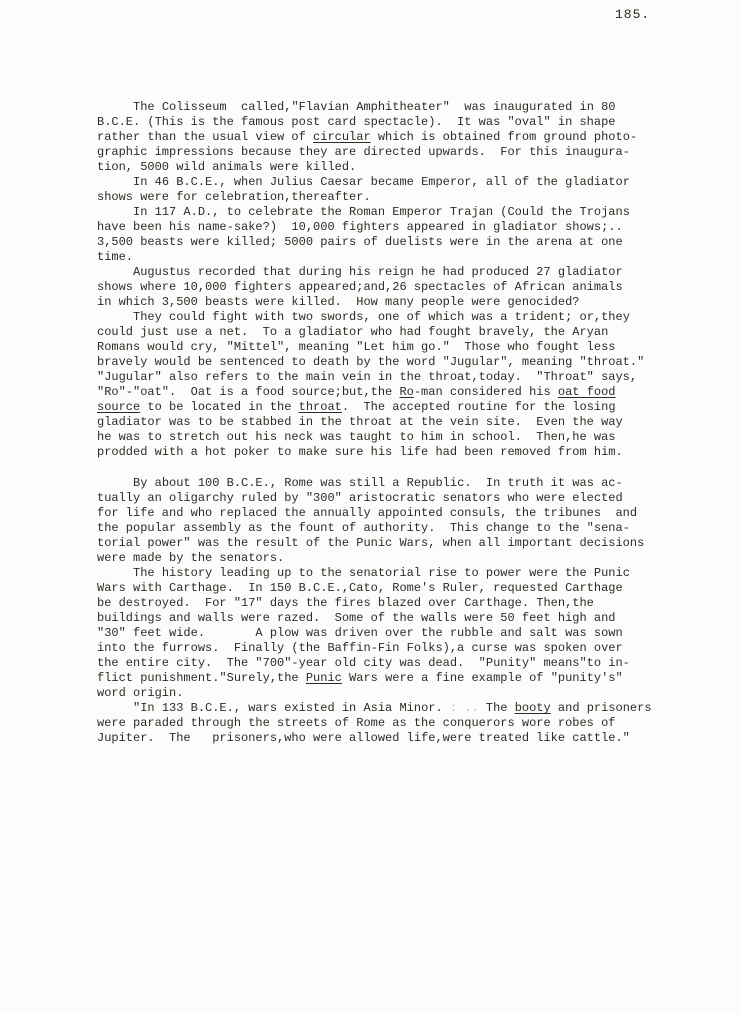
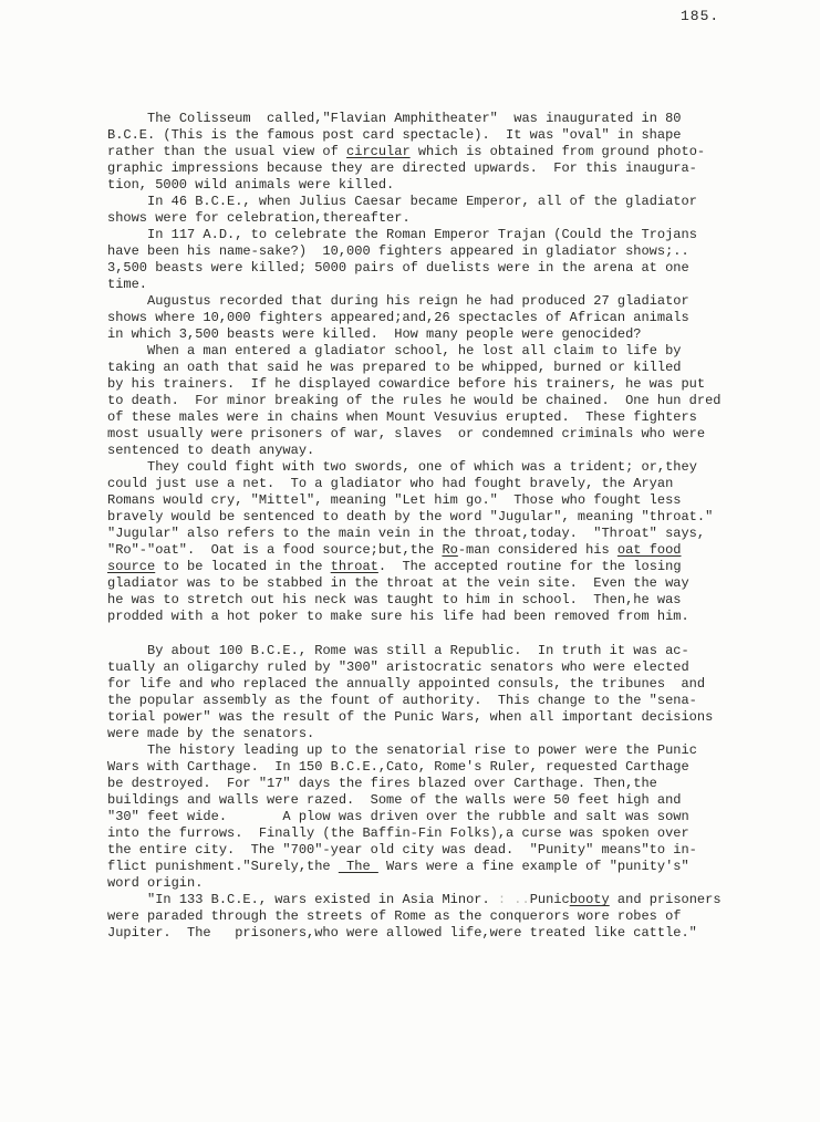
  185.
  The Colisseum called,"Flavian Amphitheater" was inaugurated in 80
  B.C.E. (This is the famous post card spectacle). It was "oval" in shape
  rather than the usual view of circular which is obtained from ground photo-
  graphic impressions because they are directed upwards. For this inaugura-
  tion, 5000 wild animals were killed.
  In 46 B.C.E., when Julius Caesar became Emperor, all of the gladiator
  shows were for celebration,thereafter.
  In 117 A.D., to celebrate the Roman Emperor Trajan (Could the Trojans
  have been his name-sake?) 10,000 fighters appeared in gladiator shows;..
  3,500 beasts were killed; 5000 pairs of duelists were in the arena at one
  time.
  Augustus recorded that during his reign he had produced 27 gladiator
  shows where 10,000 fighters appeared;and,26 spectacles of African animals
  in which 3,500 beasts were killed. How many people were genocided?
+ When a man entered a gladiator school, he lost all claim to life by
+ taking an oath that said he was prepared to be whipped, burned or killed
+ by his trainers. If he displayed cowardice before his trainers, he was put
+ to death. For minor breaking of the rules he would be chained. One hun dred
+ of these males were in chains when Mount Vesuvius erupted. These fighters
+ most usually were prisoners of war, slaves or condemned criminals who were
+ sentenced to death anyway.
  They could fight with two swords, one of which was a trident; or,they
  could just use a net. To a gladiator who had fought bravely, the Aryan
  Romans would cry, "Mittel", meaning "Let him go." Those who fought less
  bravely would be sentenced to death by the word "Jugular", meaning "throat."
  "Jugular" also refers to the main vein in the throat,today. "Throat" says,
  "Ro"-"oat". Oat is a food source;but,the Ro-man considered his oat food
  source to be located in the throat. The accepted routine for the losing
  gladiator was to be stabbed in the throat at the vein site. Even the way
  he was to stretch out his neck was taught to him in school. Then,he was
  prodded with a hot poker to make sure his life had been removed from him.
  By about 100 B.C.E., Rome was still a Republic. In truth it was ac-
  tually an oligarchy ruled by "300" aristocratic senators who were elected
  for life and who replaced the annually appointed consuls, the tribunes and
  the popular assembly as the fount of authority. This change to the "sena-
  torial power" was the result of the Punic Wars, when all important decisions
  were made by the senators.
  The history leading up to the senatorial rise to power were the Punic
  Wars with Carthage. In 150 B.C.E.,Cato, Rome's Ruler, requested Carthage
  be destroyed. For "17" days the fires blazed over Carthage. Then,the
  buildings and walls were razed. Some of the walls were 50 feet high and
  "30" feet wide. A plow was driven over the rubble and salt was sown
  into the furrows. Finally (the Baffin-Fin Folks),a curse was spoken over
  the entire city. The "700"-year old city was dead. "Punity" means"to in-
- flict punishment."Surely,the Punic Wars were a fine example of "punity's"
+ flict punishment."Surely,the The Wars were a fine example of "punity's"
  word origin.
- "In 133 B.C.E., wars existed in Asia Minor. : .. The booty and prisoners
+ "In 133 B.C.E., wars existed in Asia Minor. : ..Punicbooty and prisoners
  were paraded through the streets of Rome as the conquerors wore robes of
  Jupiter. The prisoners,who were allowed life,were treated like cattle."
